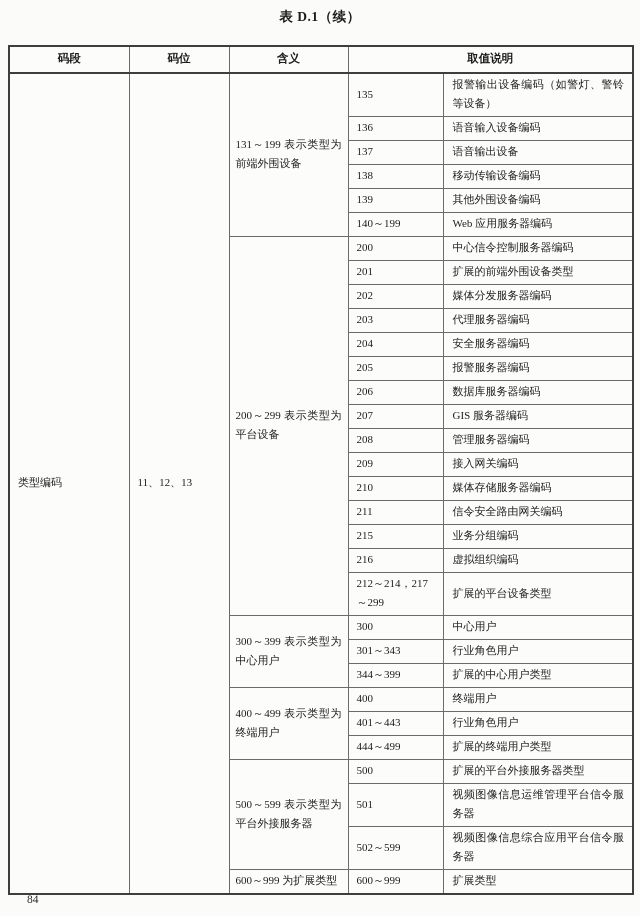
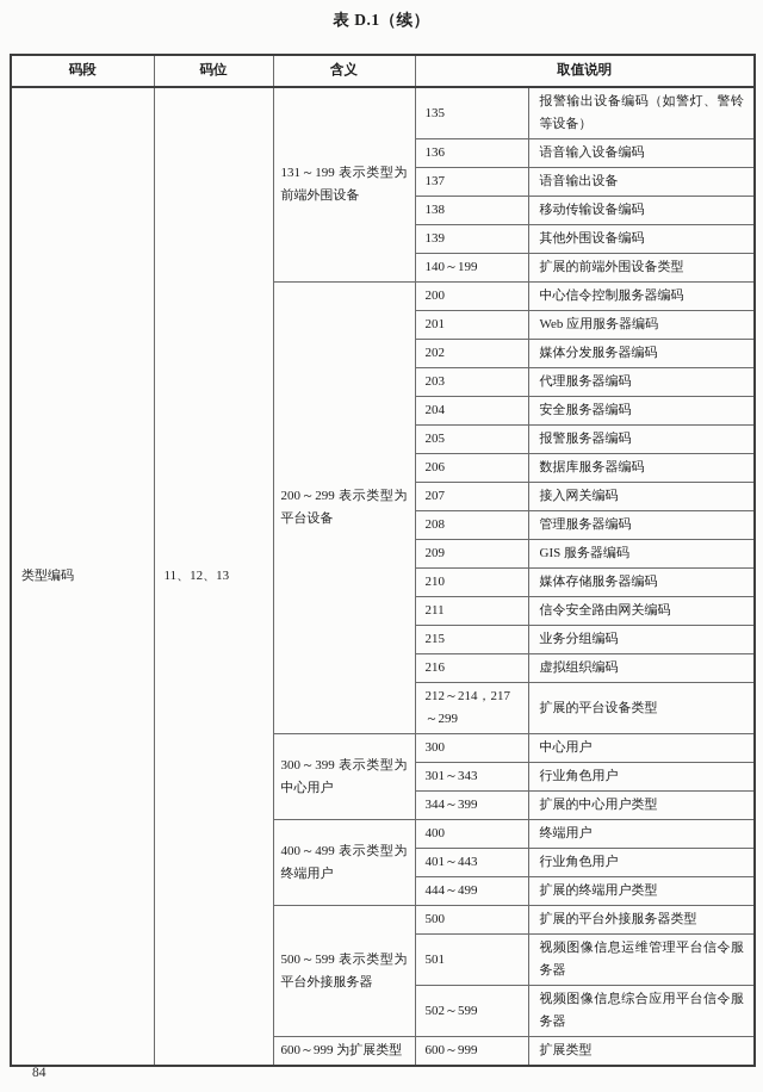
  表 D.1（续）
  码段	码位	含义	取值说明
  类型编码	11、12、13	131～199 表示类型为前端外围设备	135	报警输出设备编码（如警灯、警铃等设备）
  136	语音输入设备编码
  137	语音输出设备
  138	移动传输设备编码
  139	其他外围设备编码
- 140～199	Web 应用服务器编码
+ 140～199	扩展的前端外围设备类型
  200～299 表示类型为平台设备	200	中心信令控制服务器编码
- 201	扩展的前端外围设备类型
+ 201	Web 应用服务器编码
  202	媒体分发服务器编码
  203	代理服务器编码
  204	安全服务器编码
  205	报警服务器编码
  206	数据库服务器编码
- 207	GIS 服务器编码
+ 207	接入网关编码
  208	管理服务器编码
- 209	接入网关编码
+ 209	GIS 服务器编码
  210	媒体存储服务器编码
  211	信令安全路由网关编码
  215	业务分组编码
  216	虚拟组织编码
  212～214，217～299	扩展的平台设备类型
  300～399 表示类型为中心用户	300	中心用户
  301～343	行业角色用户
  344～399	扩展的中心用户类型
  400～499 表示类型为终端用户	400	终端用户
  401～443	行业角色用户
  444～499	扩展的终端用户类型
  500～599 表示类型为平台外接服务器	500	扩展的平台外接服务器类型
  501	视频图像信息运维管理平台信令服务器
  502～599	视频图像信息综合应用平台信令服务器
  600～999 为扩展类型	600～999	扩展类型
  84
